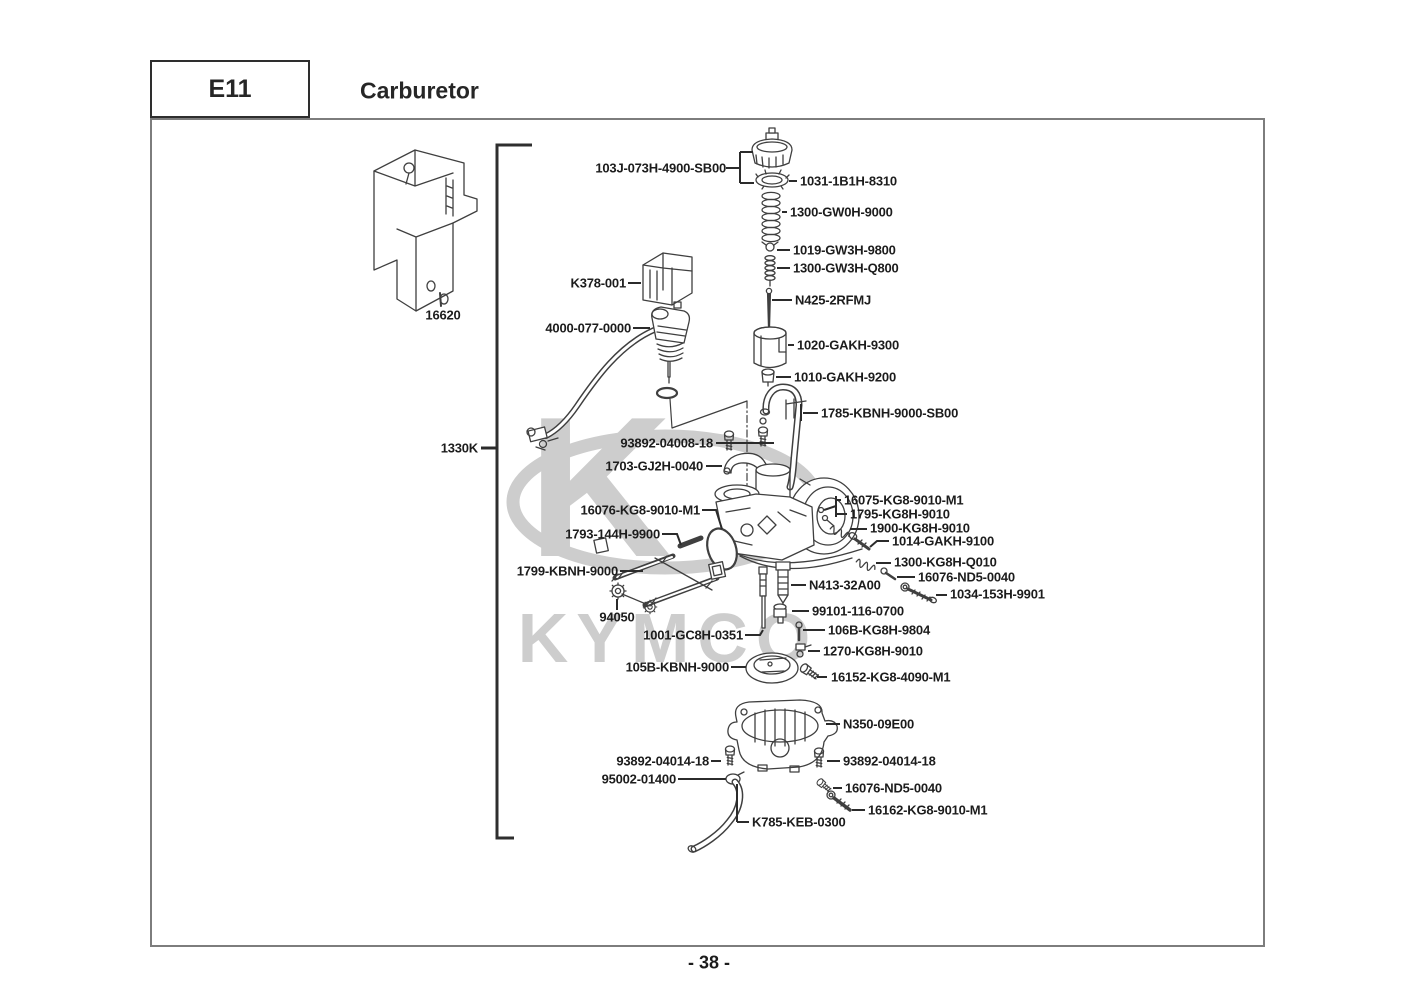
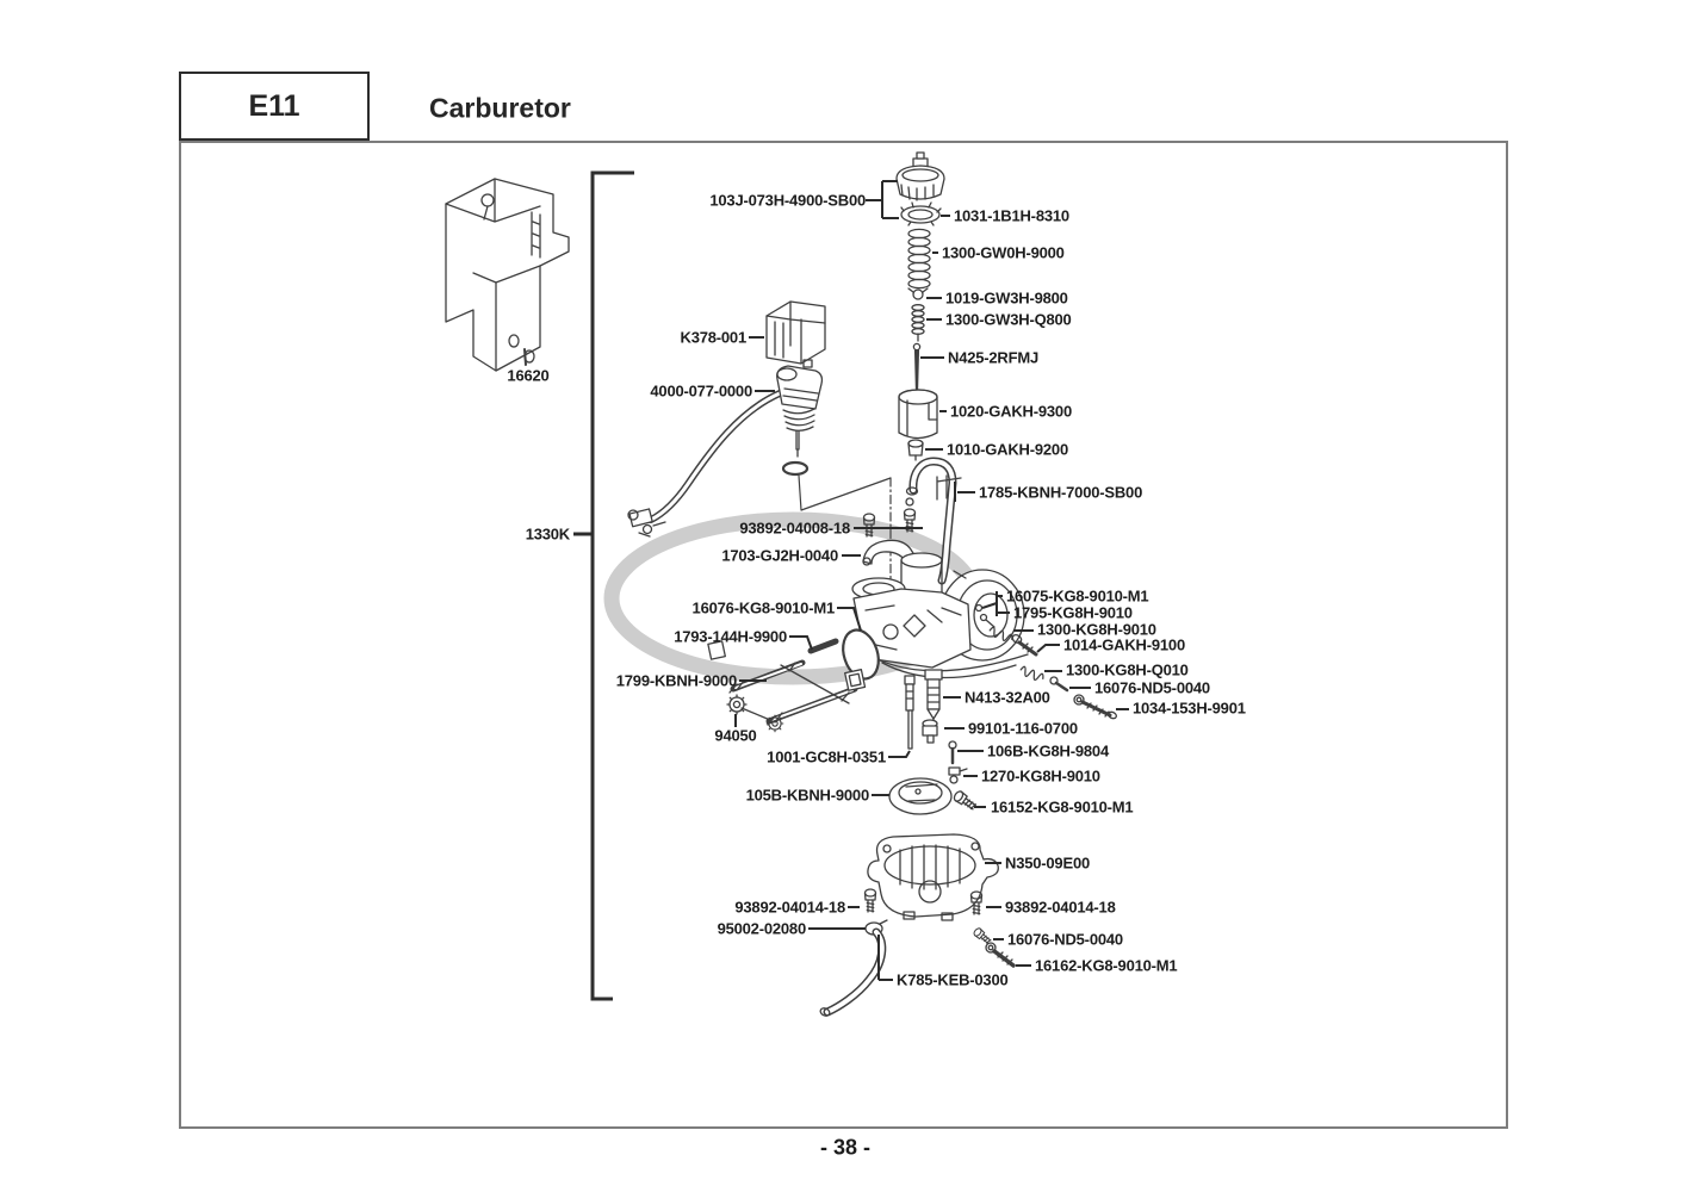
  E11
  Carburetor
- K
- KYMCO
  103J-073H-4900-SB00
  1031-1B1H-8310
  1300-GW0H-9000
  1019-GW3H-9800
  1300-GW3H-Q800
  N425-2RFMJ
  1020-GAKH-9300
  1010-GAKH-9200
  K378-001
  4000-077-0000
  16620
  1330K
- 1785-KBNH-9000-SB00
+ 1785-KBNH-7000-SB00
  93892-04008-18
  1703-GJ2H-0040
  16075-KG8-9010-M1
  1795-KG8H-9010
- 1900-KG8H-9010
+ 1300-KG8H-9010
  1014-GAKH-9100
  1300-KG8H-Q010
  16076-ND5-0040
  1034-153H-9901
  16076-KG8-9010-M1
  1793-144H-9900
  1799-KBNH-9000
  94050
  1001-GC8H-0351
  N413-32A00
  99101-116-0700
  106B-KG8H-9804
  1270-KG8H-9010
  105B-KBNH-9000
- 16152-KG8-4090-M1
+ 16152-KG8-9010-M1
  N350-09E00
  93892-04014-18
  93892-04014-18
- 95002-01400
+ 95002-02080
  16076-ND5-0040
  16162-KG8-9010-M1
  K785-KEB-0300
  - 38 -
